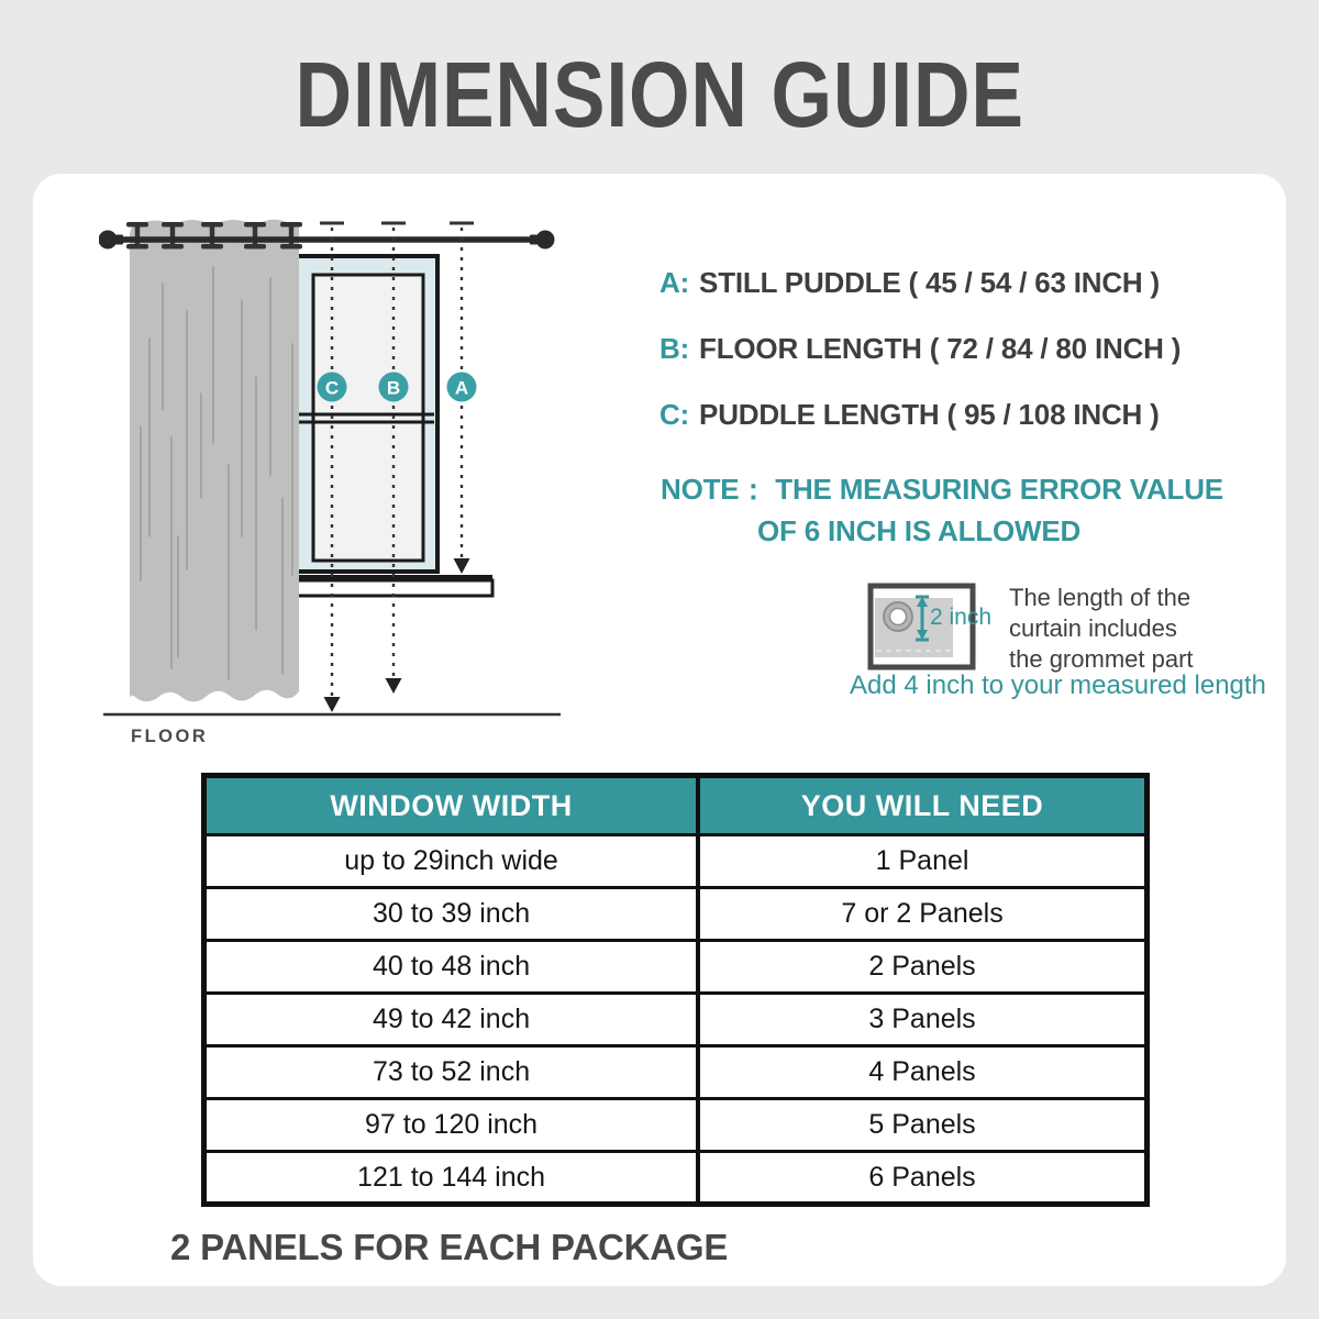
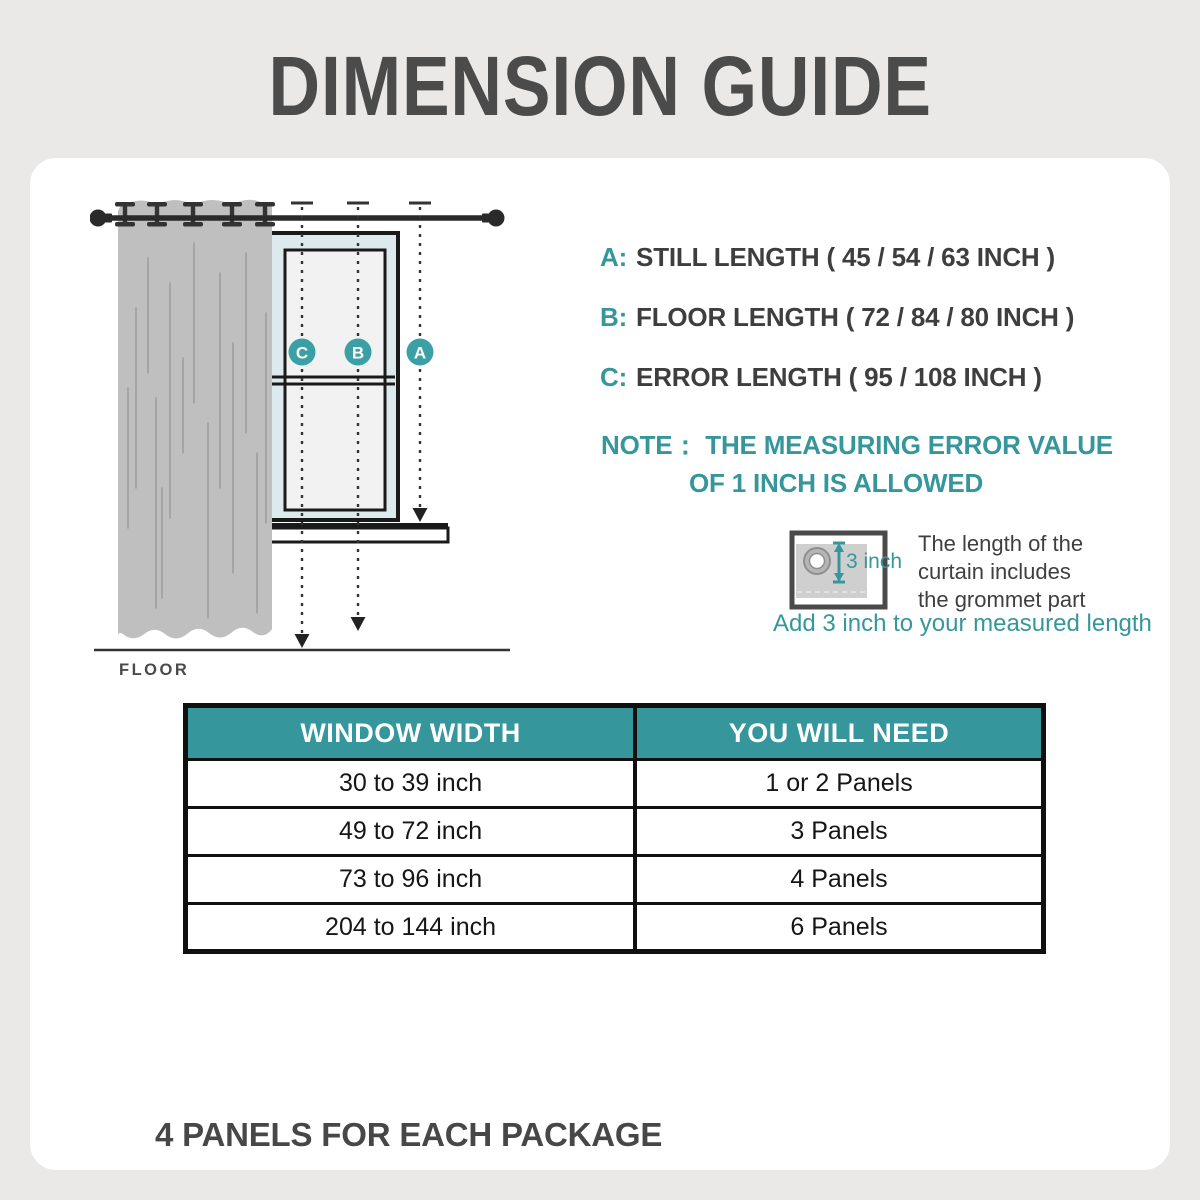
  DIMENSION GUIDE
  C
  B
  A
  FLOOR
- A: STILL PUDDLE ( 45 / 54 / 63 INCH )
+ A: STILL LENGTH ( 45 / 54 / 63 INCH )
  B: FLOOR LENGTH ( 72 / 84 / 80 INCH )
- C: PUDDLE LENGTH ( 95 / 108 INCH )
+ C: ERROR LENGTH ( 95 / 108 INCH )
  NOTE： THE MEASURING ERROR VALUE
- OF 6 INCH IS ALLOWED
+ OF 1 INCH IS ALLOWED
- 2 inch
+ 3 inch
  The length of the
  curtain includes
  the grommet part
- Add 4 inch to your measured length
+ Add 3 inch to your measured length
  WINDOW WIDTH	YOU WILL NEED
- up to 29inch wide	1 Panel
- 30 to 39 inch	7 or 2 Panels
+ 30 to 39 inch	1 or 2 Panels
- 40 to 48 inch	2 Panels
- 49 to 42 inch	3 Panels
+ 49 to 72 inch	3 Panels
- 73 to 52 inch	4 Panels
+ 73 to 96 inch	4 Panels
- 97 to 120 inch	5 Panels
- 121 to 144 inch	6 Panels
+ 204 to 144 inch	6 Panels
- 2 PANELS FOR EACH PACKAGE
+ 4 PANELS FOR EACH PACKAGE
